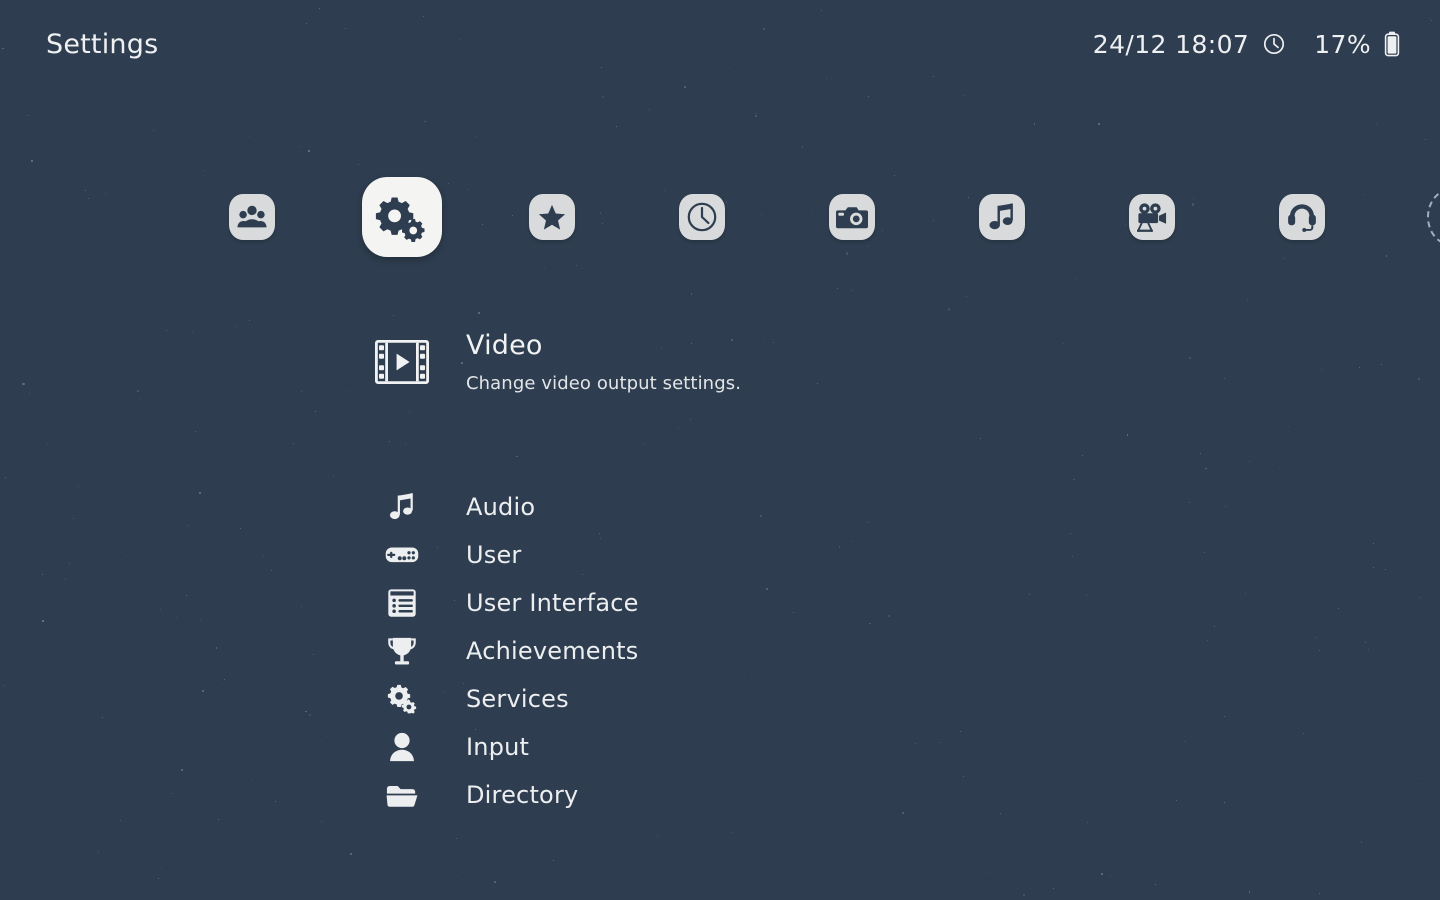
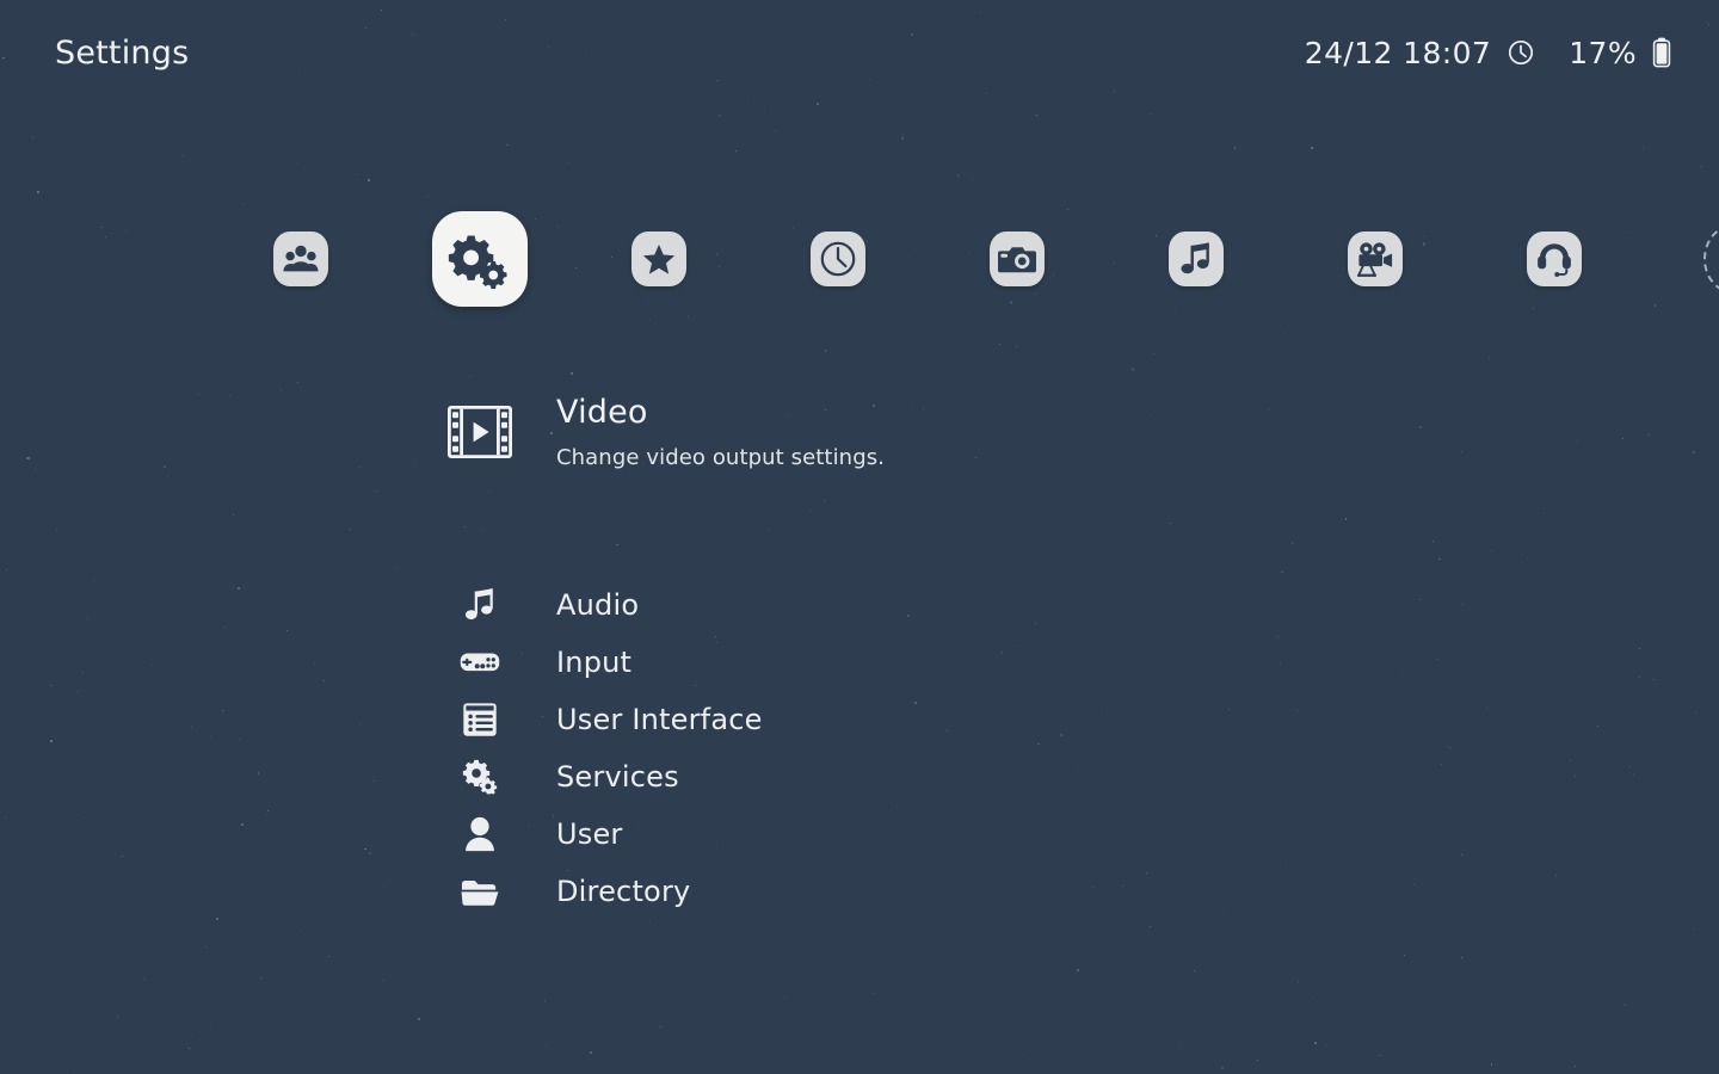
  Settings
  24/12 18:07
  17%
  Video
  Change video output settings.
  Audio
- User
+ Input
  User Interface
- Achievements
  Services
- Input
+ User
  Directory
